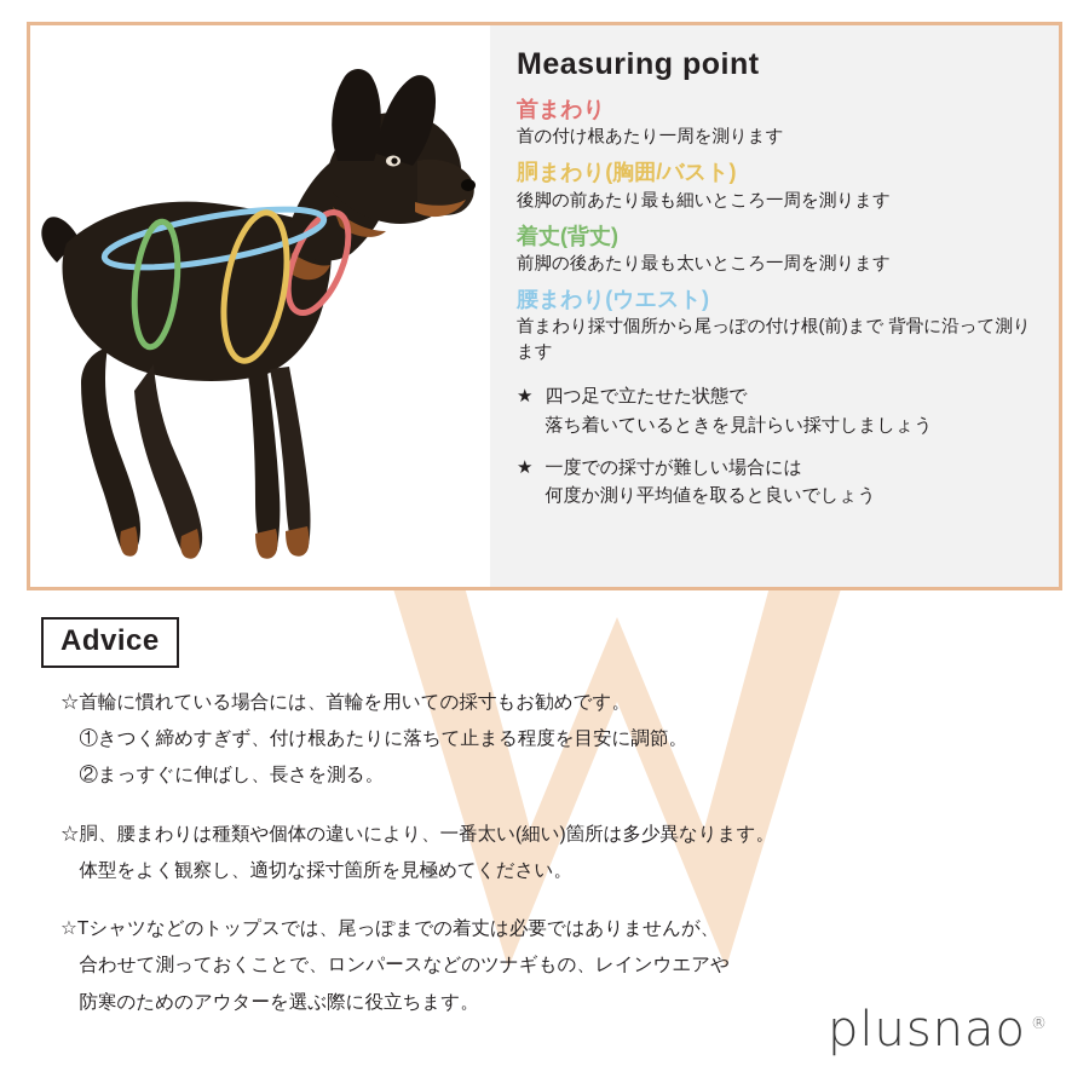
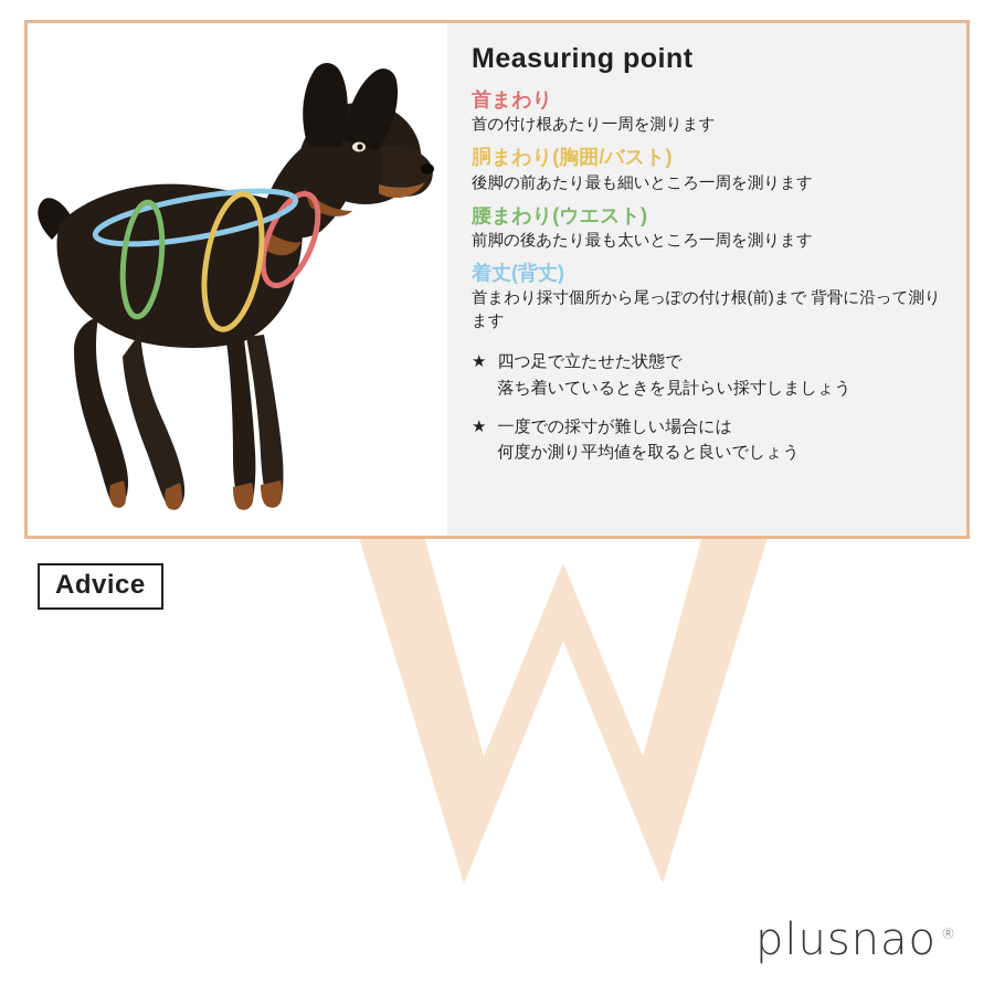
  Measuring point
  首まわり
  首の付け根あたり一周を測ります
  胴まわり(胸囲/バスト)
  後脚の前あたり最も細いところ一周を測ります
- 着丈(背丈)
+ 腰まわり(ウエスト)
  前脚の後あたり最も太いところ一周を測ります
- 腰まわり(ウエスト)
+ 着丈(背丈)
  首まわり採寸個所から尾っぽの付け根(前)まで 背骨に沿って測ります
  ★
  四つ足で立たせた状態で
  落ち着いているときを見計らい採寸しましょう
  ★
  一度での採寸が難しい場合には
  何度か測り平均値を取ると良いでしょう
  Advice
- ☆首輪に慣れている場合には、首輪を用いての採寸もお勧めです。
- ①きつく締めすぎず、付け根あたりに落ちて止まる程度を目安に調節。
- ②まっすぐに伸ばし、長さを測る。
- ☆胴、腰まわりは種類や個体の違いにより、一番太い(細い)箇所は多少異なります。
- 体型をよく観察し、適切な採寸箇所を見極めてください。
- ☆Tシャツなどのトップスでは、尾っぽまでの着丈は必要ではありませんが、
- 合わせて測っておくことで、ロンパースなどのツナギもの、レインウエアや
- 防寒のためのアウターを選ぶ際に役立ちます。
  plusnao ®
